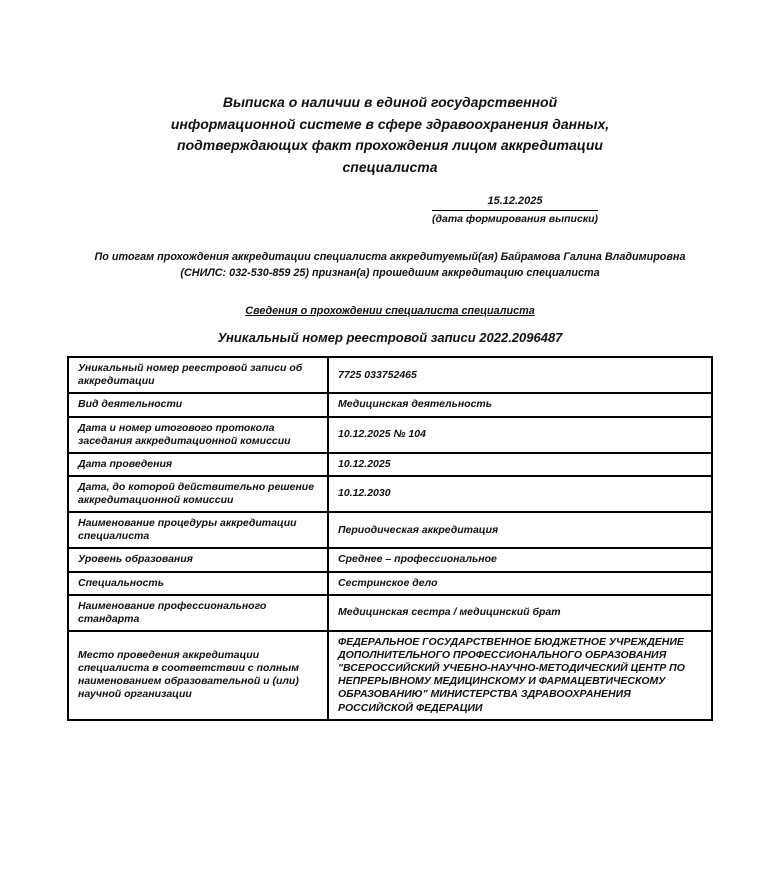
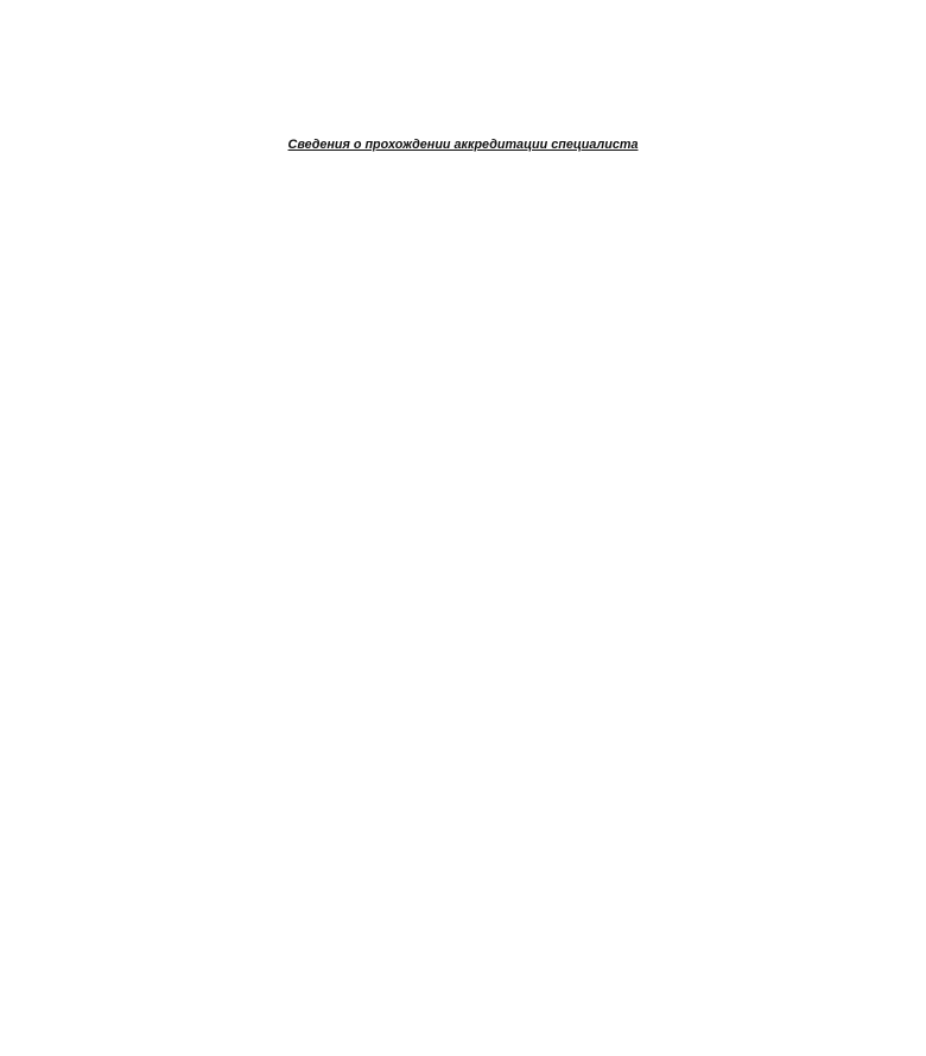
- Выписка о наличии в единой государственной информационной системе в сфере здравоохранения данных, подтверждающих факт прохождения лицом аккредитации специалиста
- 15.12.2025
- (дата формирования выписки)
- По итогам прохождения аккредитации специалиста аккредитуемый(ая) Байрамова Галина Владимировна (СНИЛС: 032-530-859 25) признан(а) прошедшим аккредитацию специалиста
- Сведения о прохождении специалиста специалиста
+ Сведения о прохождении аккредитации специалиста
- Уникальный номер реестровой записи 2022.2096487
- Уникальный номер реестровой записи об аккредитации	7725 033752465
- Вид деятельности	Медицинская деятельность
- Дата и номер итогового протокола заседания аккредитационной комиссии	10.12.2025 № 104
- Дата проведения	10.12.2025
- Дата, до которой действительно решение аккредитационной комиссии	10.12.2030
- Наименование процедуры аккредитации специалиста	Периодическая аккредитация
- Уровень образования	Среднее – профессиональное
- Специальность	Сестринское дело
- Наименование профессионального стандарта	Медицинская сестра / медицинский брат
- Место проведения аккредитации специалиста в соответствии с полным наименованием образовательной и (или) научной организации	ФЕДЕРАЛЬНОЕ ГОСУДАРСТВЕННОЕ БЮДЖЕТНОЕ УЧРЕЖДЕНИЕ ДОПОЛНИТЕЛЬНОГО ПРОФЕССИОНАЛЬНОГО ОБРАЗОВАНИЯ "ВСЕРОССИЙСКИЙ УЧЕБНО-НАУЧНО-МЕТОДИЧЕСКИЙ ЦЕНТР ПО НЕПРЕРЫВНОМУ МЕДИЦИНСКОМУ И ФАРМАЦЕВТИЧЕСКОМУ ОБРАЗОВАНИЮ" МИНИСТЕРСТВА ЗДРАВООХРАНЕНИЯ РОССИЙСКОЙ ФЕДЕРАЦИИ
